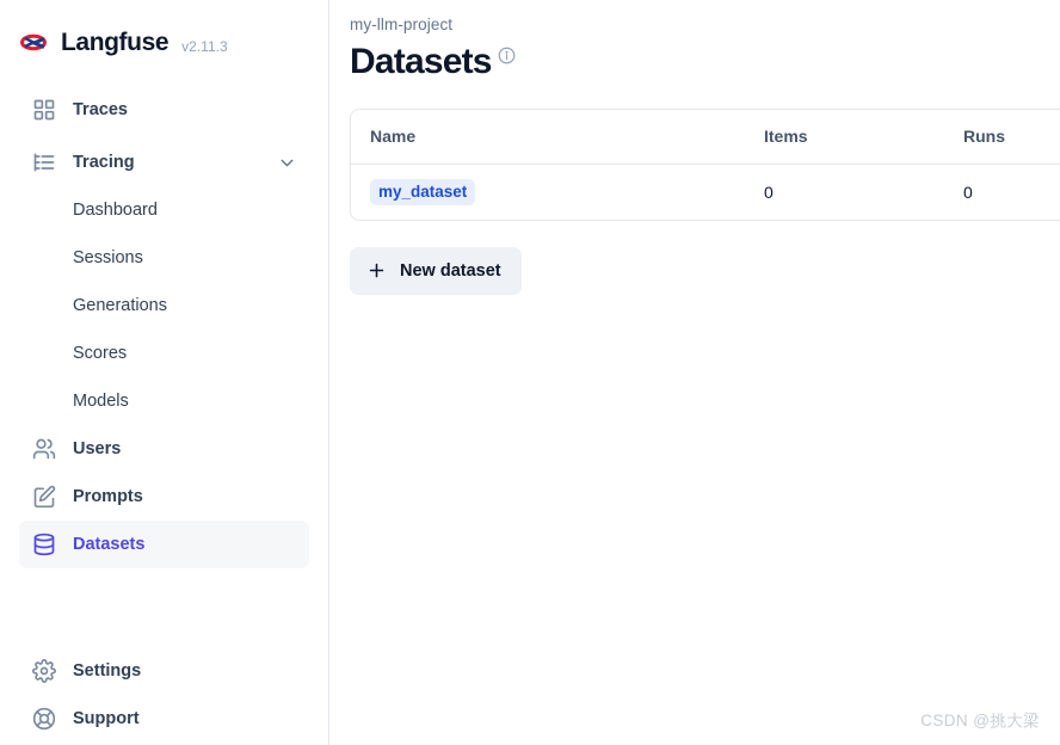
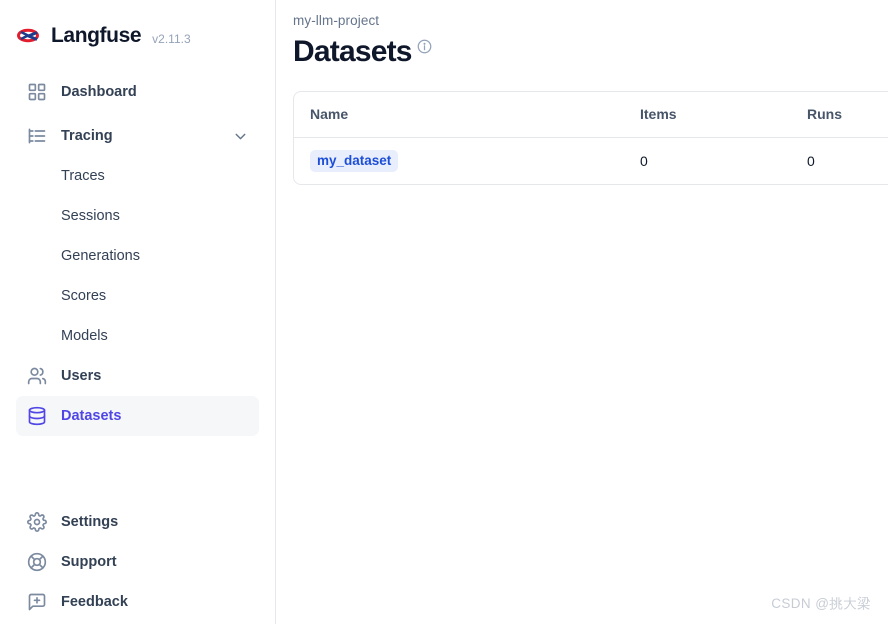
  Langfuse
  v2.11.3
- Traces
+ Dashboard
  Tracing
- Dashboard
+ Traces
  Sessions
  Generations
  Scores
  Models
  Users
- Prompts
  Datasets
  Settings
  Support
+ Feedback
  my-llm-project
  Datasets
  Name	Items	Runs
  my_dataset	0	0
- New dataset
  CSDN @挑大梁
